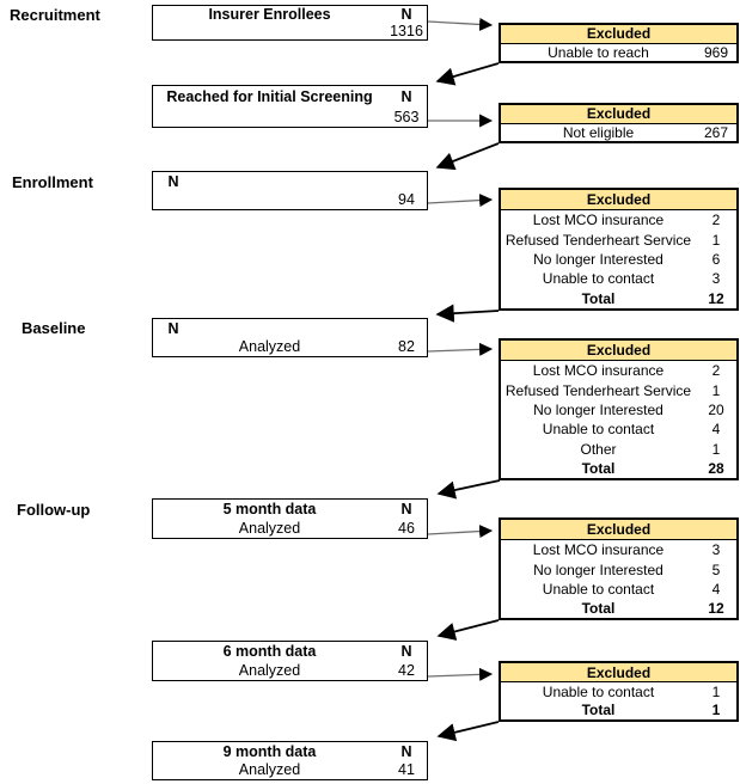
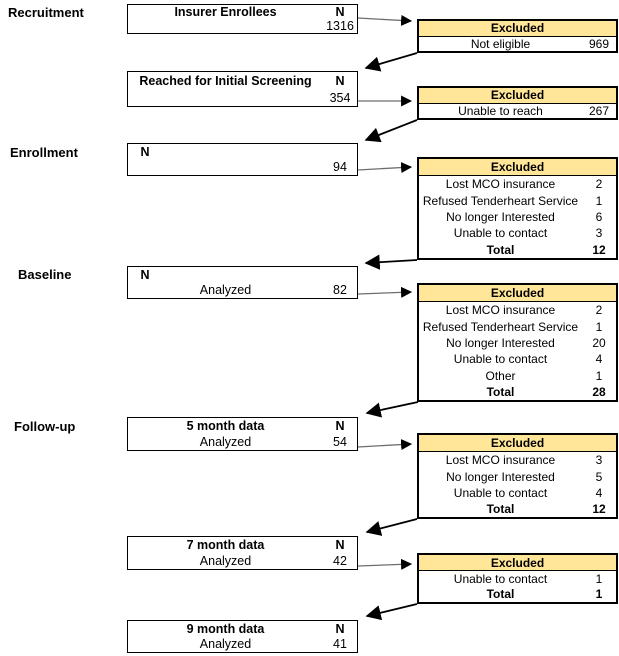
  Recruitment
  Enrollment
  Baseline
  Follow-up
  Insurer Enrollees
  N
  1316
  Reached for Initial Screening
  N
- 563
+ 354
  N
  94
  N
  Analyzed
  82
  5 month data
  N
  Analyzed
- 46
+ 54
- 6 month data
+ 7 month data
  N
  Analyzed
  42
  9 month data
  N
  Analyzed
  41
  Excluded
- Unable to reach
+ Not eligible
  969
  Excluded
- Not eligible
+ Unable to reach
  267
  Excluded
  Lost MCO insurance
  2
  Refused Tenderheart Service
  1
  No longer Interested
  6
  Unable to contact
  3
  Total
  12
  Excluded
  Lost MCO insurance
  2
  Refused Tenderheart Service
  1
  No longer Interested
  20
  Unable to contact
  4
  Other
  1
  Total
  28
  Excluded
  Lost MCO insurance
  3
  No longer Interested
  5
  Unable to contact
  4
  Total
  12
  Excluded
  Unable to contact
  1
  Total
  1
